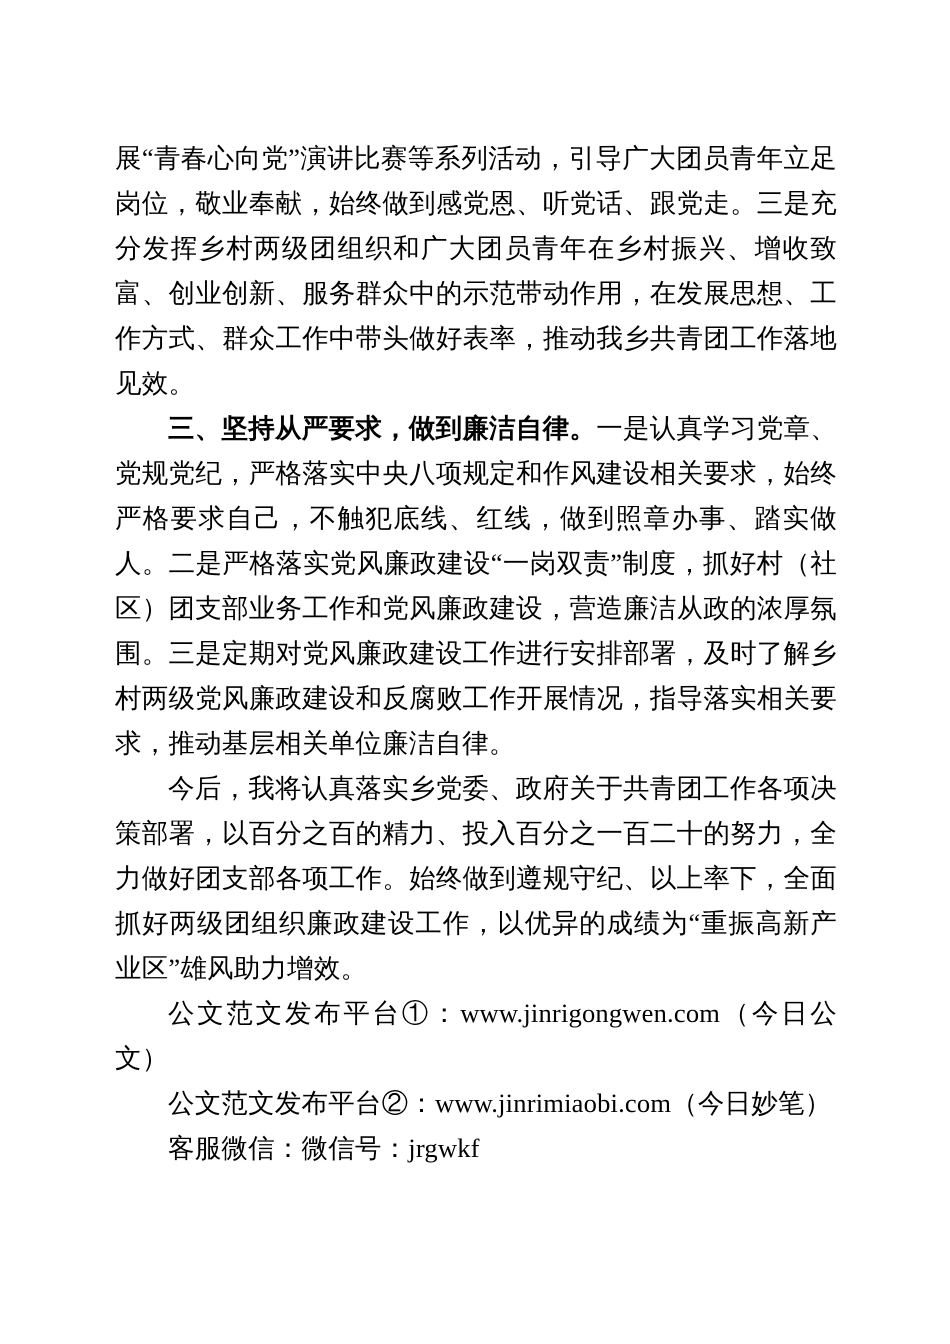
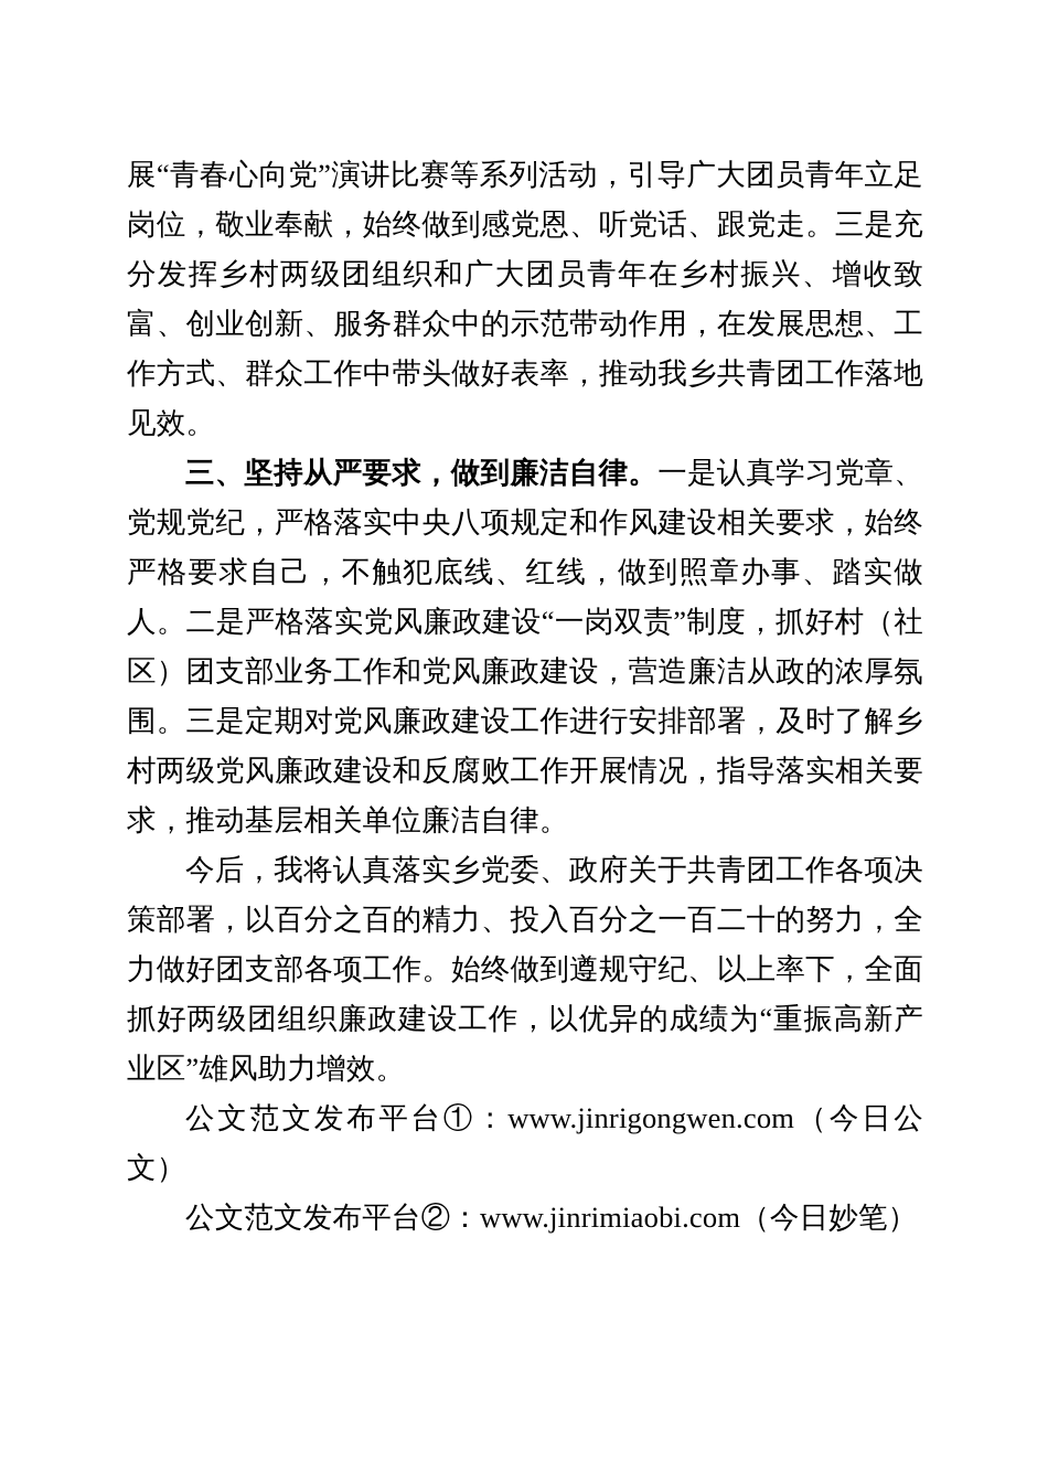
  展“青春心向党”演讲比赛等系列活动，引导广大团员青年立足岗位，敬业奉献，始终做到感党恩、听党话、跟党走。三是充分发挥乡村两级团组织和广大团员青年在乡村振兴、增收致富、创业创新、服务群众中的示范带动作用，在发展思想、工作方式、群众工作中带头做好表率，推动我乡共青团工作落地见效。
  三、坚持从严要求，做到廉洁自律。一是认真学习党章、党规党纪，严格落实中央八项规定和作风建设相关要求，始终严格要求自己，不触犯底线、红线，做到照章办事、踏实做人。二是严格落实党风廉政建设“一岗双责”制度，抓好村（社区）团支部业务工作和党风廉政建设，营造廉洁从政的浓厚氛围。三是定期对党风廉政建设工作进行安排部署，及时了解乡村两级党风廉政建设和反腐败工作开展情况，指导落实相关要求，推动基层相关单位廉洁自律。
  今后，我将认真落实乡党委、政府关于共青团工作各项决策部署，以百分之百的精力、投入百分之一百二十的努力，全力做好团支部各项工作。始终做到遵规守纪、以上率下，全面抓好两级团组织廉政建设工作，以优异的成绩为“重振高新产业区”雄风助力增效。
  公文范文发布平台①：www.jinrigongwen.com（今日公文）
  公文范文发布平台②：www.jinrimiaobi.com（今日妙笔）
- 客服微信：微信号：jrgwkf
